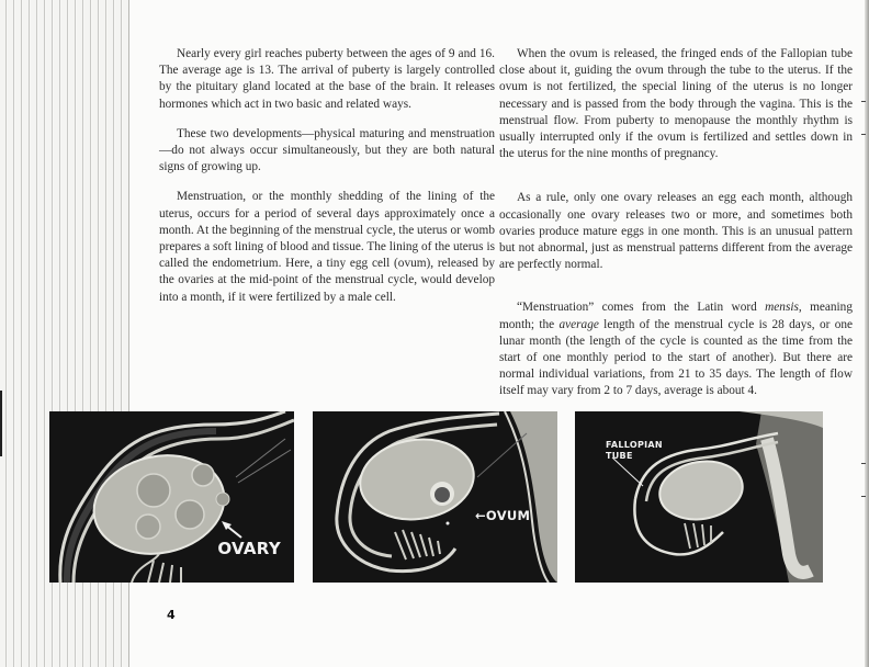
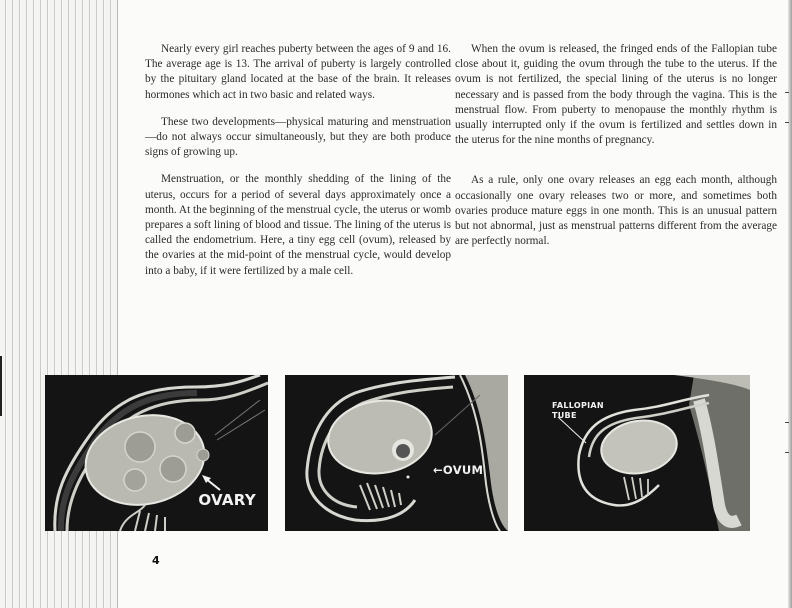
  Nearly every girl reaches puberty between the ages of 9 and 16. The average age is 13. The arrival of puberty is largely controlled by the pituitary gland located at the base of the brain. It releases hormones which act in two basic and related ways.
- These two developments—physical maturing and menstruation —do not always occur simultaneously, but they are both natural signs of growing up.
+ These two developments—physical maturing and menstruation —do not always occur simultaneously, but they are both produce signs of growing up.
- Menstruation, or the monthly shedding of the lining of the uterus, occurs for a period of several days approximately once a month. At the beginning of the menstrual cycle, the uterus or womb prepares a soft lining of blood and tissue. The lining of the uterus is called the endometrium. Here, a tiny egg cell (ovum), released by the ovaries at the mid-point of the menstrual cycle, would develop into a month, if it were fertilized by a male cell.
+ Menstruation, or the monthly shedding of the lining of the uterus, occurs for a period of several days approximately once a month. At the beginning of the menstrual cycle, the uterus or womb prepares a soft lining of blood and tissue. The lining of the uterus is called the endometrium. Here, a tiny egg cell (ovum), released by the ovaries at the mid-point of the menstrual cycle, would develop into a baby, if it were fertilized by a male cell.
  When the ovum is released, the fringed ends of the Fallopian tube close about it, guiding the ovum through the tube to the uterus. If the ovum is not fertilized, the special lining of the uterus is no longer necessary and is passed from the body through the vagina. This is the menstrual flow. From puberty to menopause the monthly rhythm is usually interrupted only if the ovum is fertilized and settles down in the uterus for the nine months of pregnancy.
  As a rule, only one ovary releases an egg each month, although occasionally one ovary releases two or more, and sometimes both ovaries produce mature eggs in one month. This is an unusual pattern but not abnormal, just as menstrual patterns different from the average are perfectly normal.
- “Menstruation” comes from the Latin word mensis, meaning month; the average length of the menstrual cycle is 28 days, or one lunar month (the length of the cycle is counted as the time from the start of one monthly period to the start of another). But there are normal individual variations, from 21 to 35 days. The length of flow itself may vary from 2 to 7 days, average is about 4.
  OVARY
  ←OVUM
  FALLOPIAN
  TUBE
  4
